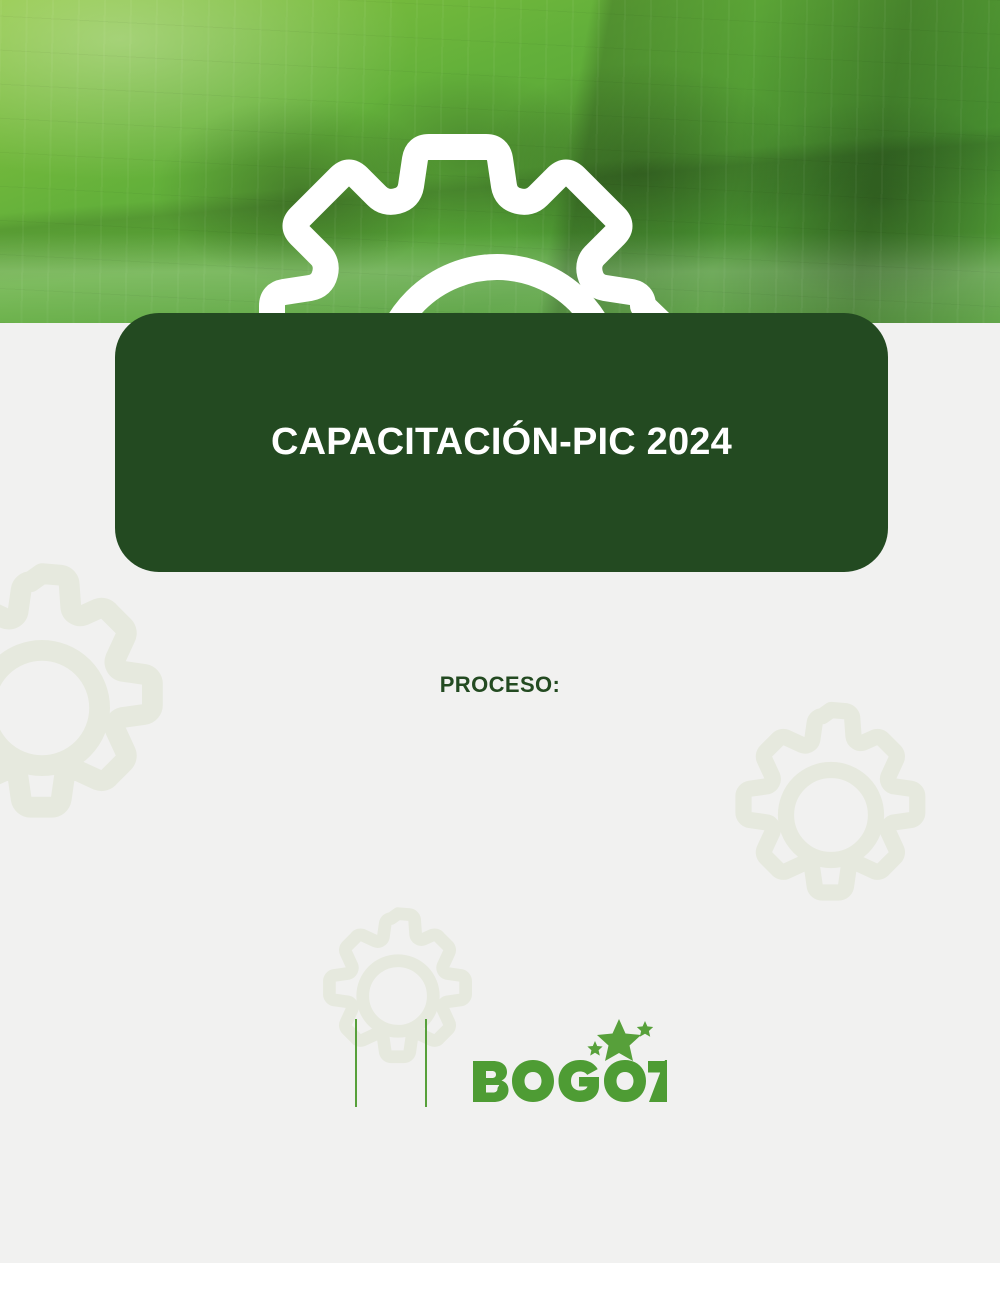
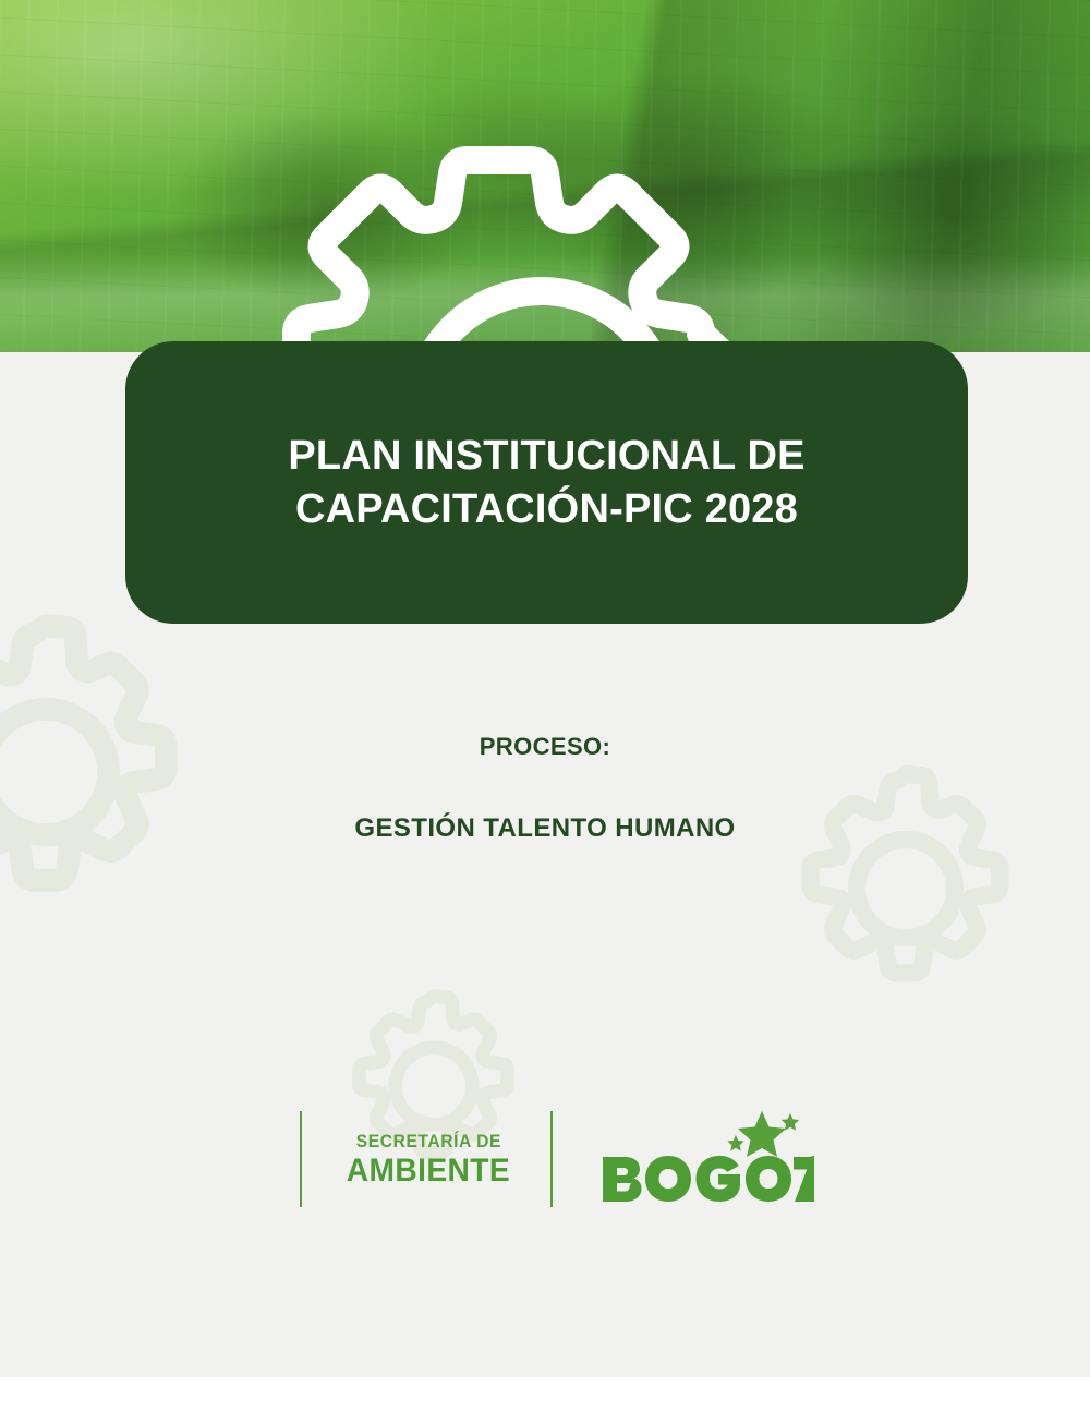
+ PLAN INSTITUCIONAL DE
- CAPACITACIÓN-PIC 2024
+ CAPACITACIÓN-PIC 2028
  PROCESO:
+ GESTIÓN TALENTO HUMANO
+ SECRETARÍA DE
+ AMBIENTE
